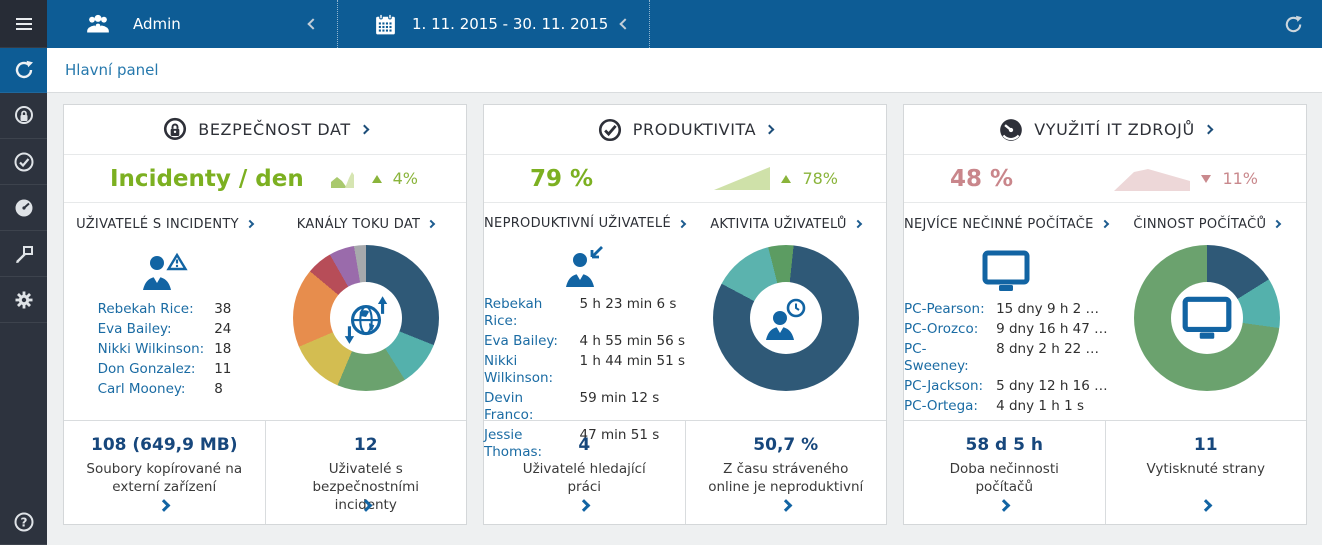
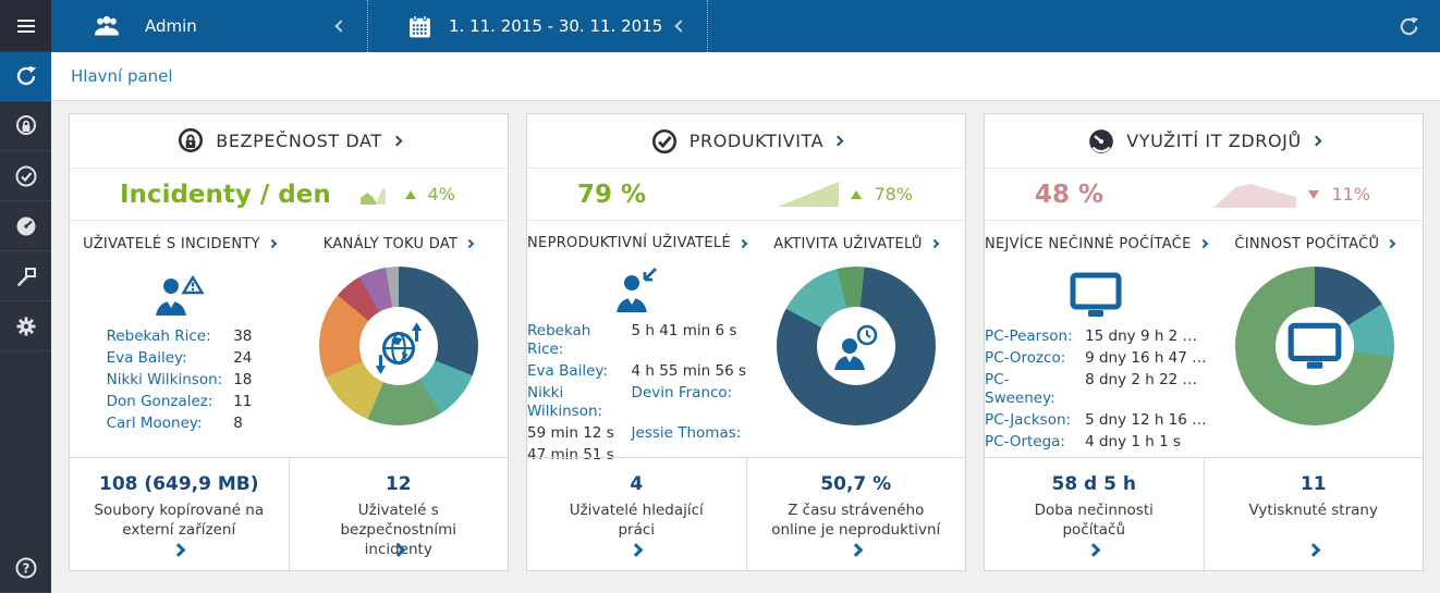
  ?
  Admin
  1. 11. 2015 - 30. 11. 2015
  Hlavní panel
  BEZPEČNOST DAT
  Incidenty / den
  4%
  UŽIVATELÉ S INCIDENTY
  Rebekah Rice:
  38
  Eva Bailey:
  24
  Nikki Wilkinson:
  18
  Don Gonzalez:
  11
  Carl Mooney:
  8
  KANÁLY TOKU DAT
  108 (649,9 MB)
  Soubory kopírované na externí zařízení
  12
  Uživatelé s bezpečnostními incidenty
  PRODUKTIVITA
  79 %
  78%
  NEPRODUKTIVNÍ UŽIVATELÉ
  Rebekah Rice:
- 5 h 23 min 6 s
+ 5 h 41 min 6 s
  Eva Bailey:
  4 h 55 min 56 s
  Nikki Wilkinson:
- 1 h 44 min 51 s
  Devin Franco:
  59 min 12 s
  Jessie Thomas:
  47 min 51 s
  AKTIVITA UŽIVATELŮ
  4
  Uživatelé hledající práci
  50,7 %
  Z času stráveného online je neproduktivní
  VYUŽITÍ IT ZDROJŮ
  48 %
  11%
  NEJVÍCE NEČINNÉ POČÍTAČE
  PC-Pearson:
  15 dny 9 h 2 …
  PC-Orozco:
  9 dny 16 h 47 …
  PC-Sweeney:
  8 dny 2 h 22 …
  PC-Jackson:
  5 dny 12 h 16 …
  PC-Ortega:
  4 dny 1 h 1 s
  ČINNOST POČÍTAČŮ
  58 d 5 h
  Doba nečinnosti počítačů
  11
  Vytisknuté strany
